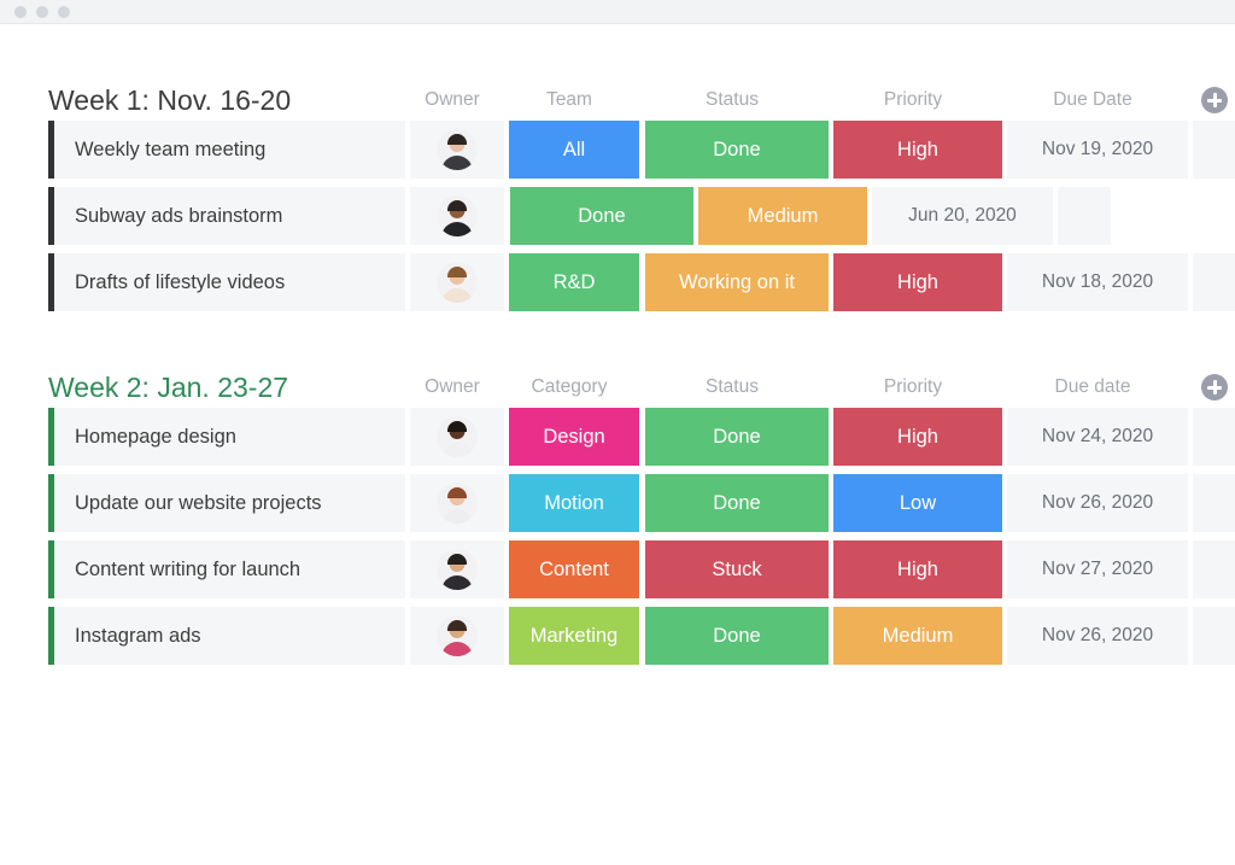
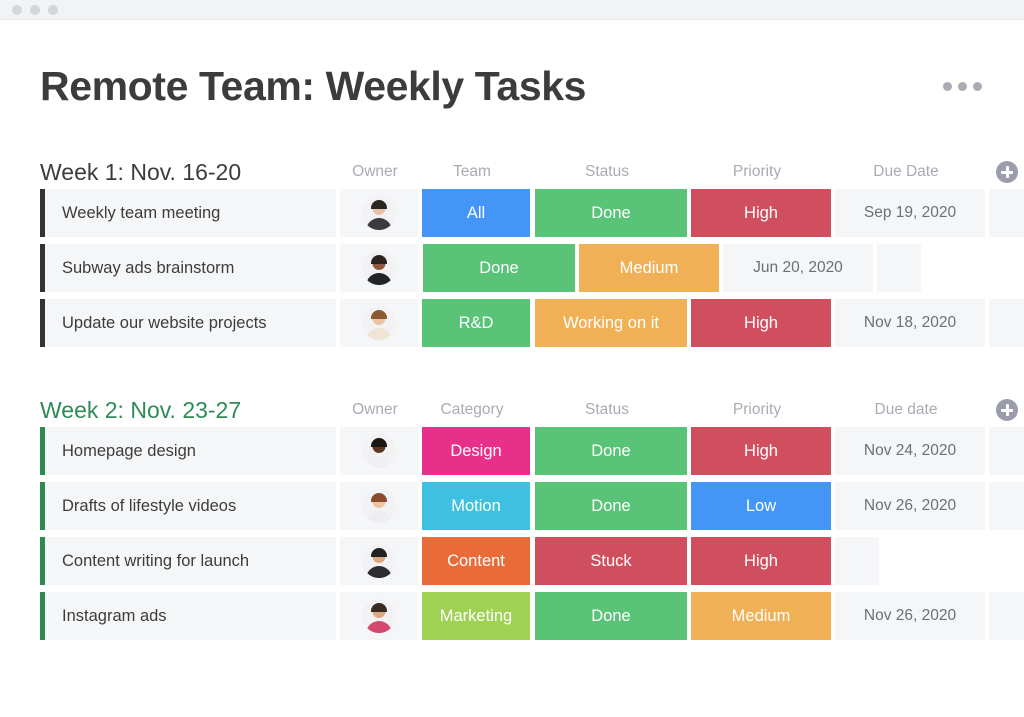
+ Remote Team: Weekly Tasks
  Week 1: Nov. 16-20
  Owner
  Team
  Status
  Priority
  Due Date
  Weekly team meeting
  All
  Done
  High
- Nov 19, 2020
+ Sep 19, 2020
  Subway ads brainstorm
  Done
  Medium
  Jun 20, 2020
- Drafts of lifestyle videos
+ Update our website projects
  R&D
  Working on it
  High
  Nov 18, 2020
- Week 2: Jan. 23-27
+ Week 2: Nov. 23-27
  Owner
  Category
  Status
  Priority
  Due date
  Homepage design
  Design
  Done
  High
  Nov 24, 2020
- Update our website projects
+ Drafts of lifestyle videos
  Motion
  Done
  Low
  Nov 26, 2020
  Content writing for launch
  Content
  Stuck
  High
- Nov 27, 2020
  Instagram ads
  Marketing
  Done
  Medium
  Nov 26, 2020
